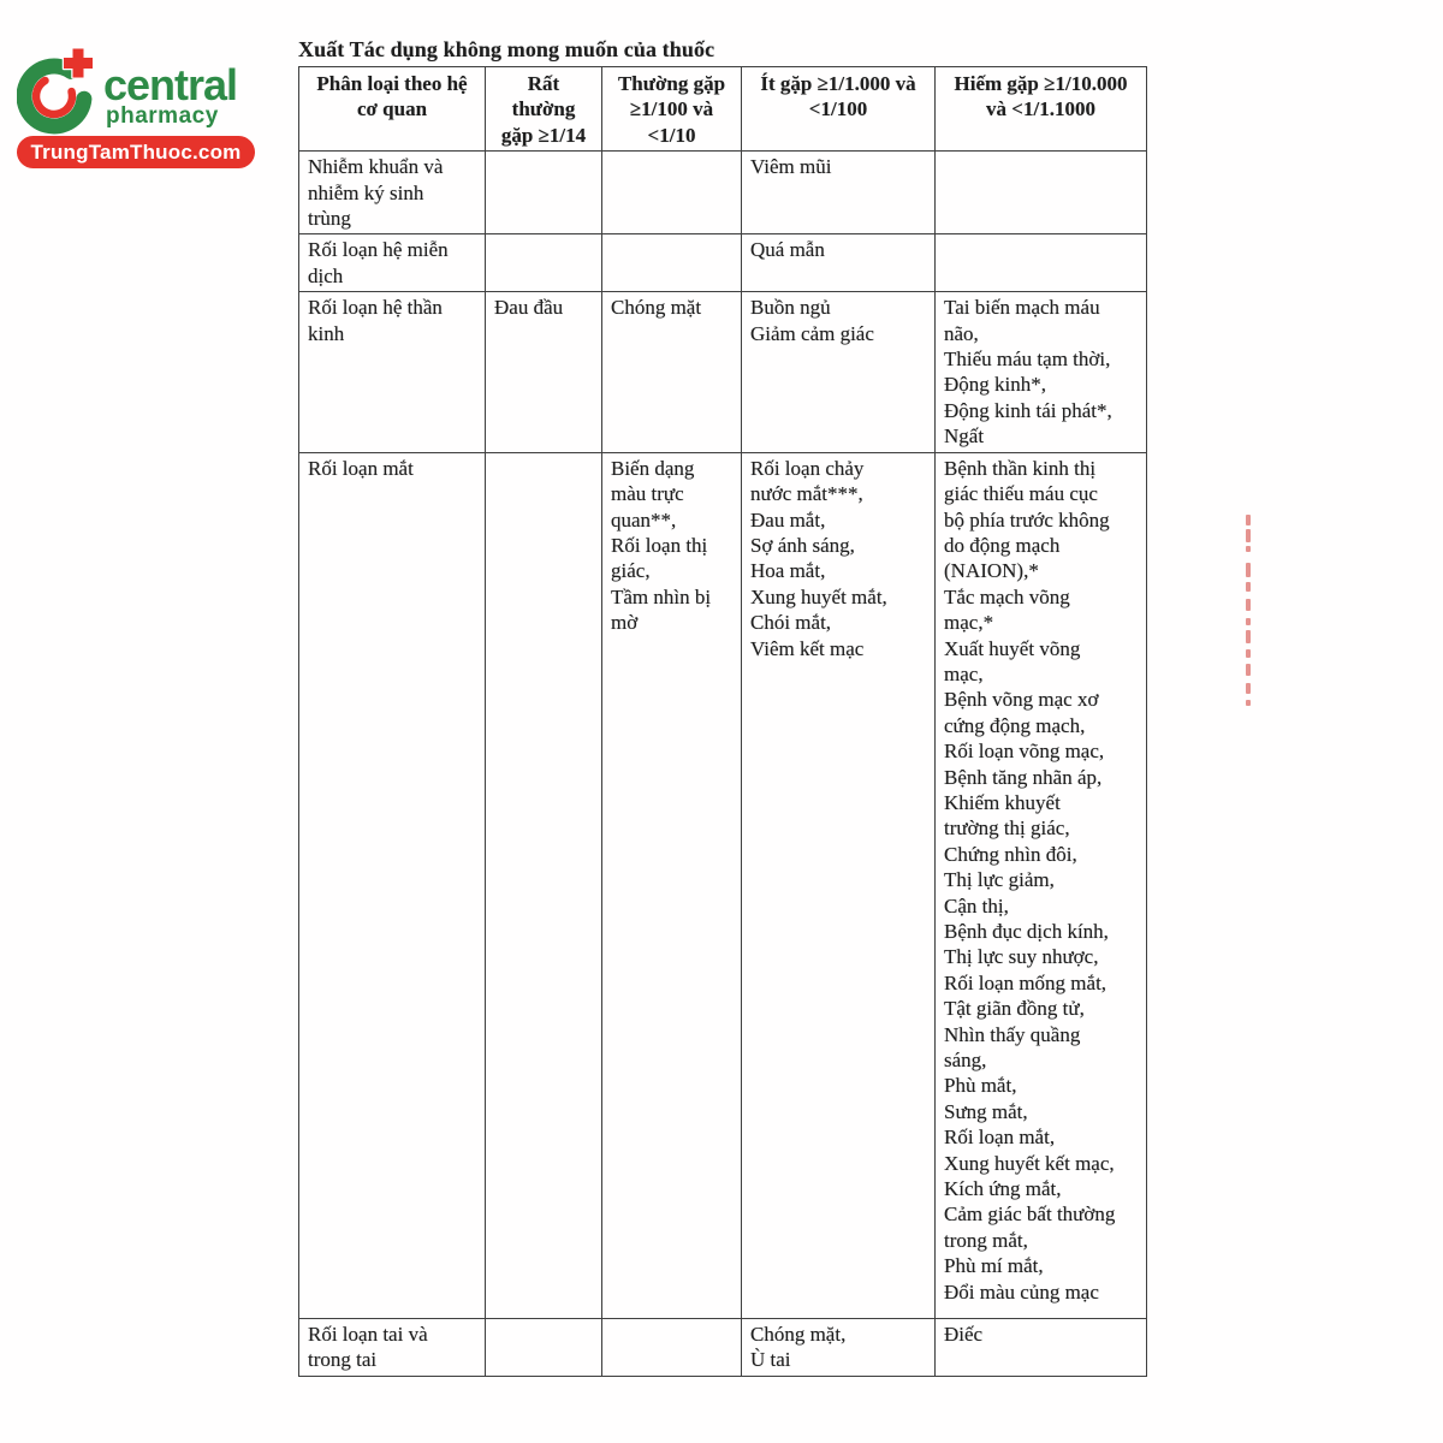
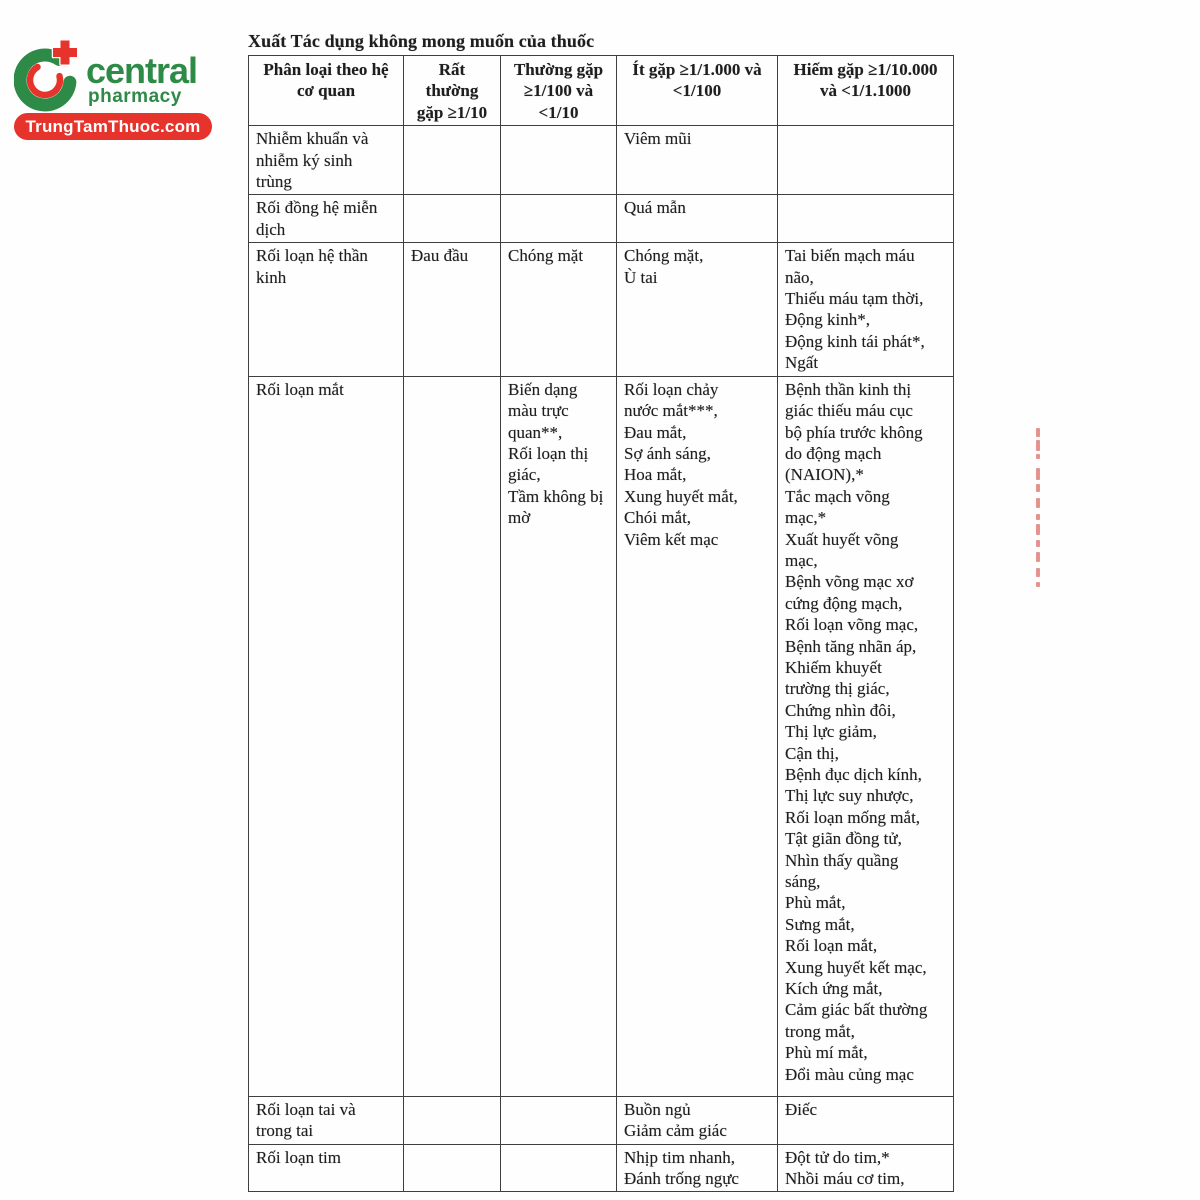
  central
  pharmacy
  TrungTamThuoc.com
  Xuất Tác dụng không mong muốn của thuốc
- Phân loại theo hệ cơ quan	Rất thường gặp ≥1/14	Thường gặp ≥1/100 và <1/10	Ít gặp ≥1/1.000 và <1/100	Hiếm gặp ≥1/10.000 và <1/1.1000
+ Phân loại theo hệ cơ quan	Rất thường gặp ≥1/10	Thường gặp ≥1/100 và <1/10	Ít gặp ≥1/1.000 và <1/100	Hiếm gặp ≥1/10.000 và <1/1.1000
  Nhiễm khuẩn và nhiễm ký sinh trùng			Viêm mũi
- Rối loạn hệ miễn dịch			Quá mẫn
+ Rối đồng hệ miễn dịch			Quá mẫn
- Rối loạn hệ thần kinh	Đau đầu	Chóng mặt	Buồn ngủ Giảm cảm giác	Tai biến mạch máu não, Thiếu máu tạm thời, Động kinh*, Động kinh tái phát*, Ngất
+ Rối loạn hệ thần kinh	Đau đầu	Chóng mặt	Chóng mặt, Ù tai	Tai biến mạch máu não, Thiếu máu tạm thời, Động kinh*, Động kinh tái phát*, Ngất
- Rối loạn mắt		Biến dạng màu trực quan**, Rối loạn thị giác, Tầm nhìn bị mờ	Rối loạn chảy nước mắt***, Đau mắt, Sợ ánh sáng, Hoa mắt, Xung huyết mắt, Chói mắt, Viêm kết mạc	Bệnh thần kinh thị giác thiếu máu cục bộ phía trước không do động mạch (NAION),* Tắc mạch võng mạc,* Xuất huyết võng mạc, Bệnh võng mạc xơ cứng động mạch, Rối loạn võng mạc, Bệnh tăng nhãn áp, Khiếm khuyết trường thị giác, Chứng nhìn đôi, Thị lực giảm, Cận thị, Bệnh đục dịch kính, Thị lực suy nhược, Rối loạn mống mắt, Tật giãn đồng tử, Nhìn thấy quầng sáng, Phù mắt, Sưng mắt, Rối loạn mắt, Xung huyết kết mạc, Kích ứng mắt, Cảm giác bất thường trong mắt, Phù mí mắt, Đổi màu củng mạc
+ Rối loạn mắt		Biến dạng màu trực quan**, Rối loạn thị giác, Tầm không bị mờ	Rối loạn chảy nước mắt***, Đau mắt, Sợ ánh sáng, Hoa mắt, Xung huyết mắt, Chói mắt, Viêm kết mạc	Bệnh thần kinh thị giác thiếu máu cục bộ phía trước không do động mạch (NAION),* Tắc mạch võng mạc,* Xuất huyết võng mạc, Bệnh võng mạc xơ cứng động mạch, Rối loạn võng mạc, Bệnh tăng nhãn áp, Khiếm khuyết trường thị giác, Chứng nhìn đôi, Thị lực giảm, Cận thị, Bệnh đục dịch kính, Thị lực suy nhược, Rối loạn mống mắt, Tật giãn đồng tử, Nhìn thấy quầng sáng, Phù mắt, Sưng mắt, Rối loạn mắt, Xung huyết kết mạc, Kích ứng mắt, Cảm giác bất thường trong mắt, Phù mí mắt, Đổi màu củng mạc
- Rối loạn tai và trong tai			Chóng mặt, Ù tai	Điếc
+ Rối loạn tai và trong tai			Buồn ngủ Giảm cảm giác	Điếc
+ Rối loạn tim			Nhịp tim nhanh, Đánh trống ngực	Đột tử do tim,* Nhồi máu cơ tim,
